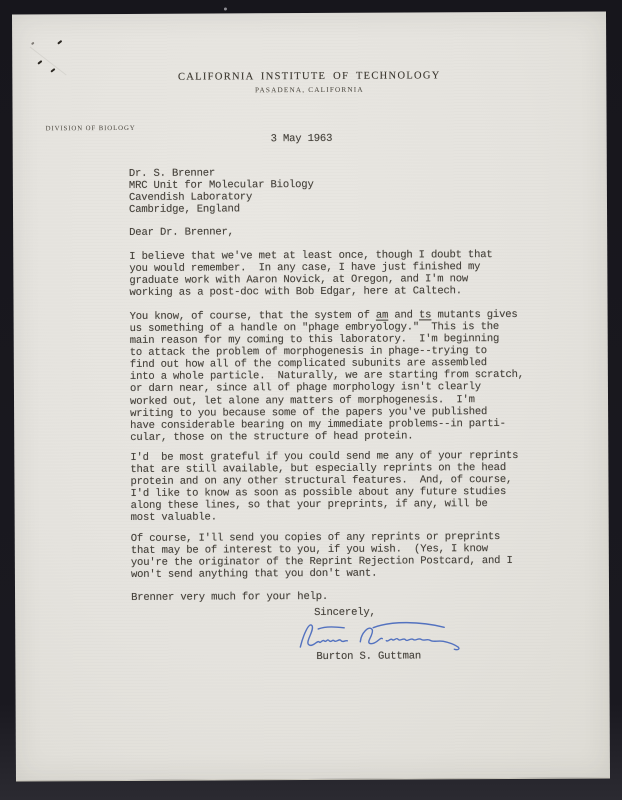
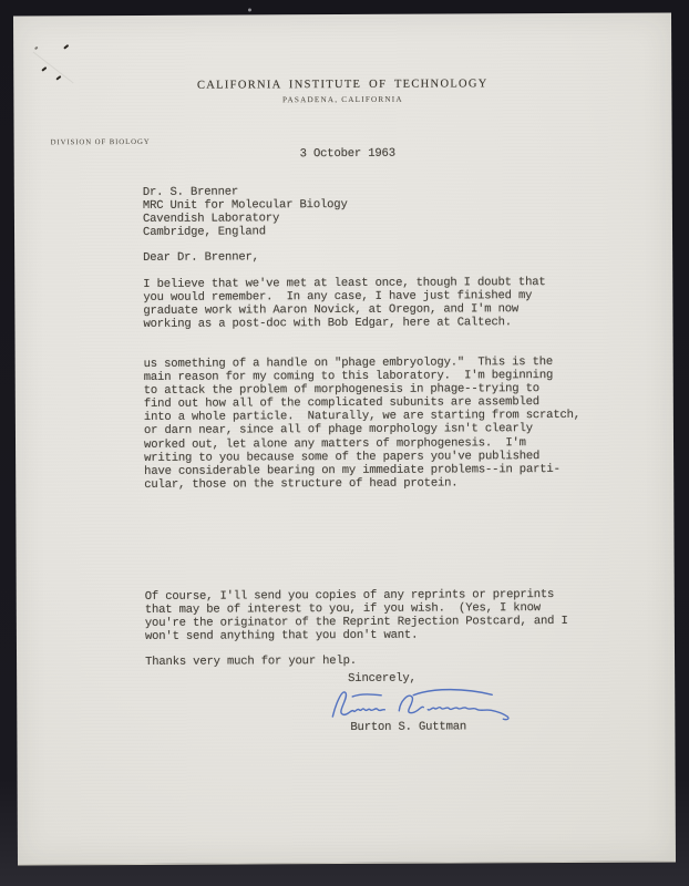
  CALIFORNIA INSTITUTE OF TECHNOLOGY
  PASADENA, CALIFORNIA
- 3 May 1963
+ 3 October 1963
  Dr. S. Brenner
  MRC Unit for Molecular Biology
  Cavendish Laboratory
  Cambridge, England
  Dear Dr. Brenner,
  I believe that we've met at least once, though I doubt that
  you would remember. In any case, I have just finished my
  graduate work with Aaron Novick, at Oregon, and I'm now
  working as a post-doc with Bob Edgar, here at Caltech.
- You know, of course, that the system of am and ts mutants gives
  us something of a handle on "phage embryology." This is the
  main reason for my coming to this laboratory. I'm beginning
  to attack the problem of morphogenesis in phage--trying to
  find out how all of the complicated subunits are assembled
  into a whole particle. Naturally, we are starting from scratch,
  or darn near, since all of phage morphology isn't clearly
  worked out, let alone any matters of morphogenesis. I'm
  writing to you because some of the papers you've published
  have considerable bearing on my immediate problems--in parti-
  cular, those on the structure of head protein.
- I'd be most grateful if you could send me any of your reprints
- that are still available, but especially reprints on the head
- protein and on any other structural features. And, of course,
- I'd like to know as soon as possible about any future studies
- along these lines, so that your preprints, if any, will be
- most valuable.
  Of course, I'll send you copies of any reprints or preprints
  that may be of interest to you, if you wish. (Yes, I know
  you're the originator of the Reprint Rejection Postcard, and I
  won't send anything that you don't want.
- Brenner very much for your help.
+ Thanks very much for your help.
  Sincerely,
  Burton S. Guttman
